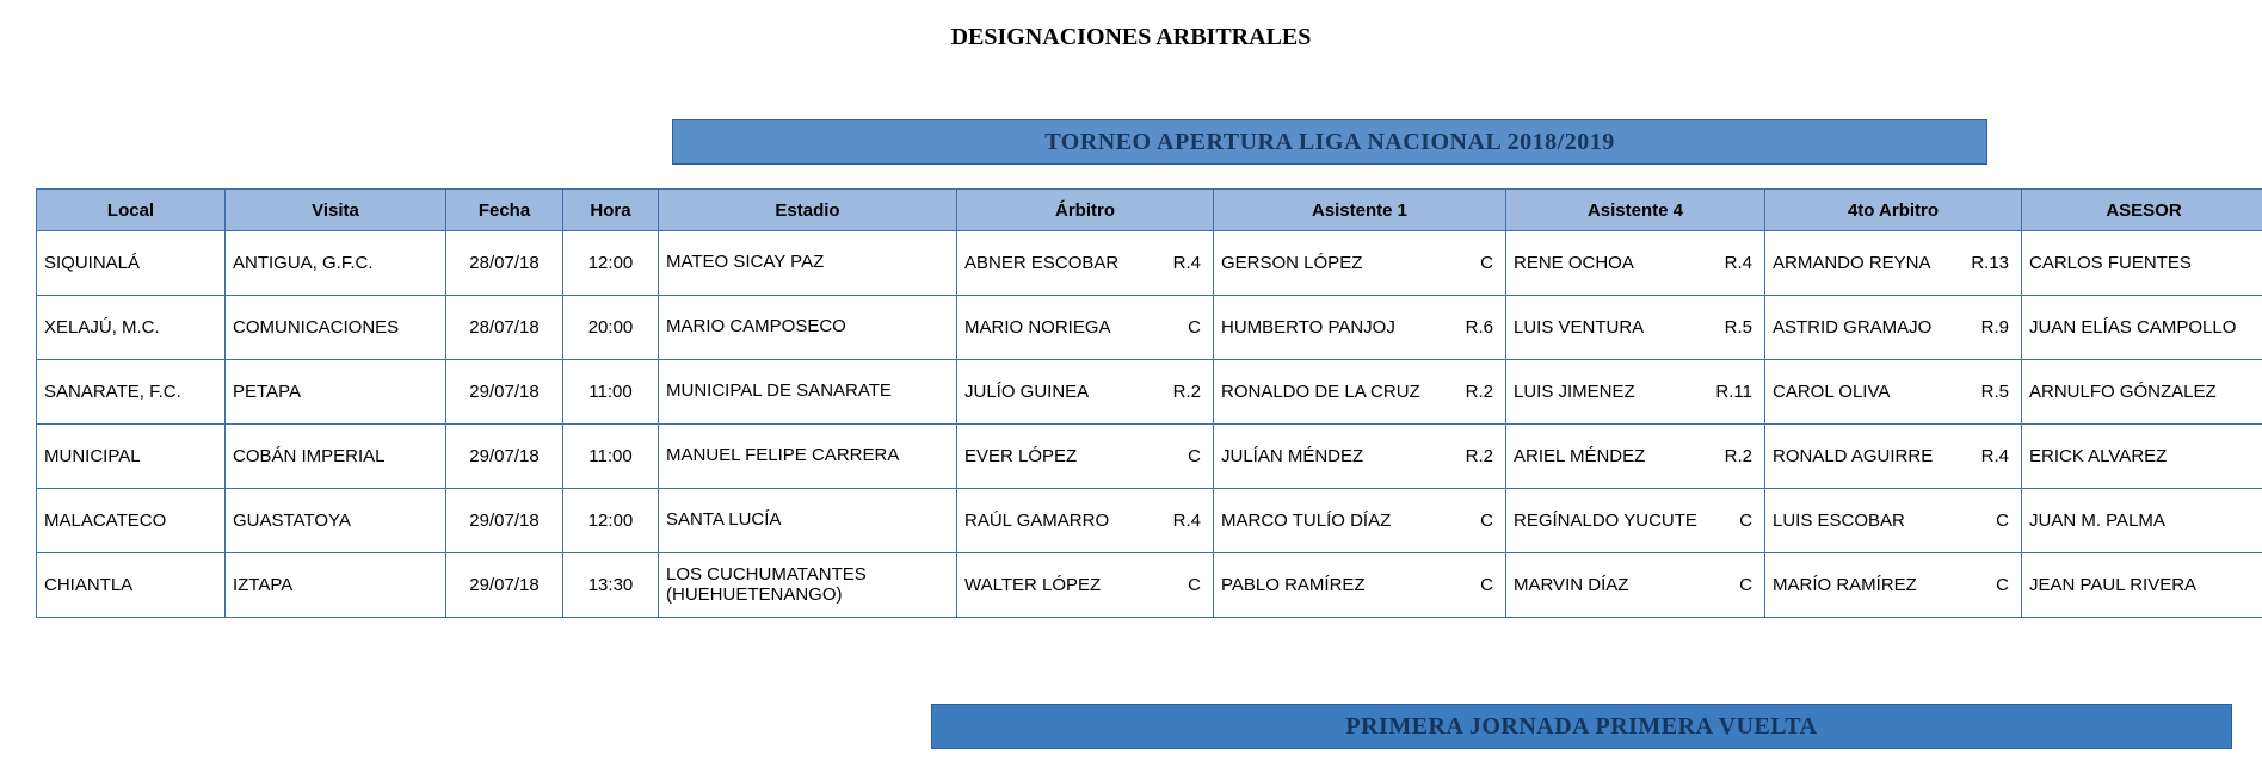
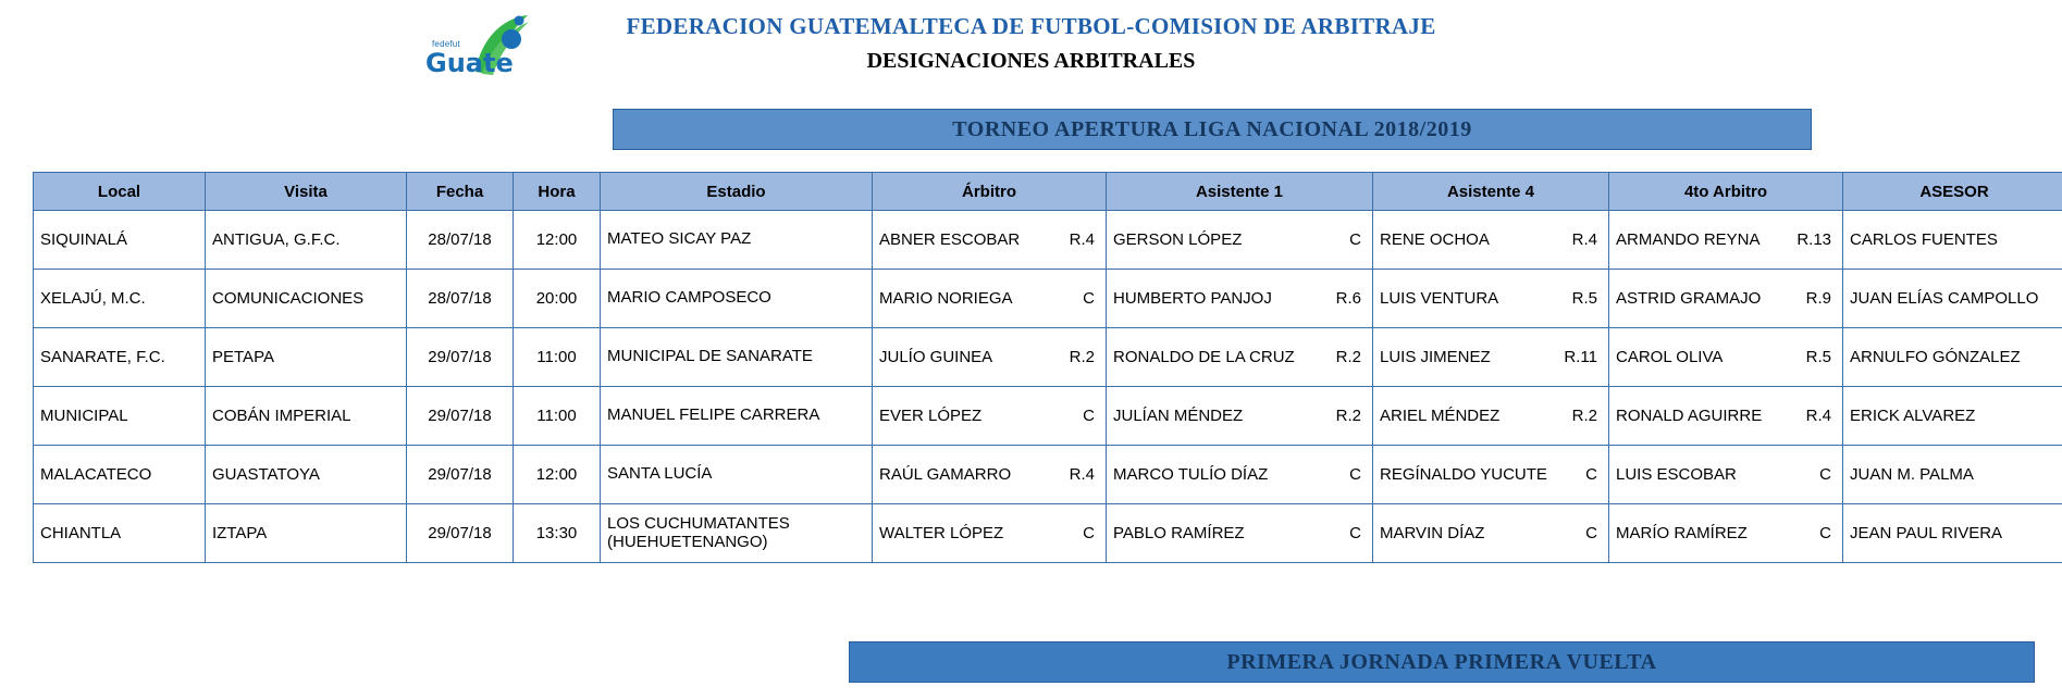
+ fedefut
+ Guate
+ FEDERACION GUATEMALTECA DE FUTBOL-COMISION DE ARBITRAJE
  DESIGNACIONES ARBITRALES
  TORNEO APERTURA LIGA NACIONAL 2018/2019
  Local	Visita	Fecha	Hora	Estadio	Árbitro	Asistente 1	Asistente 4	4to Arbitro	ASESOR
  SIQUINALÁ	ANTIGUA, G.F.C.	28/07/18	12:00	MATEO SICAY PAZ	ABNER ESCOBAR R.4	GERSON LÓPEZ C	RENE OCHOA R.4	ARMANDO REYNA R.13	CARLOS FUENTES
  XELAJÚ, M.C.	COMUNICACIONES	28/07/18	20:00	MARIO CAMPOSECO	MARIO NORIEGA C	HUMBERTO PANJOJ R.6	LUIS VENTURA R.5	ASTRID GRAMAJO R.9	JUAN ELÍAS CAMPOLLO
  SANARATE, F.C.	PETAPA	29/07/18	11:00	MUNICIPAL DE SANARATE	JULÍO GUINEA R.2	RONALDO DE LA CRUZ R.2	LUIS JIMENEZ R.11	CAROL OLIVA R.5	ARNULFO GÓNZALEZ
  MUNICIPAL	COBÁN IMPERIAL	29/07/18	11:00	MANUEL FELIPE CARRERA	EVER LÓPEZ C	JULÍAN MÉNDEZ R.2	ARIEL MÉNDEZ R.2	RONALD AGUIRRE R.4	ERICK ALVAREZ
  MALACATECO	GUASTATOYA	29/07/18	12:00	SANTA LUCÍA	RAÚL GAMARRO R.4	MARCO TULÍO DÍAZ C	REGÍNALDO YUCUTE C	LUIS ESCOBAR C	JUAN M. PALMA
  CHIANTLA	IZTAPA	29/07/18	13:30	LOS CUCHUMATANTES (HUEHUETENANGO)	WALTER LÓPEZ C	PABLO RAMÍREZ C	MARVIN DÍAZ C	MARÍO RAMÍREZ C	JEAN PAUL RIVERA
  PRIMERA JORNADA PRIMERA VUELTA
